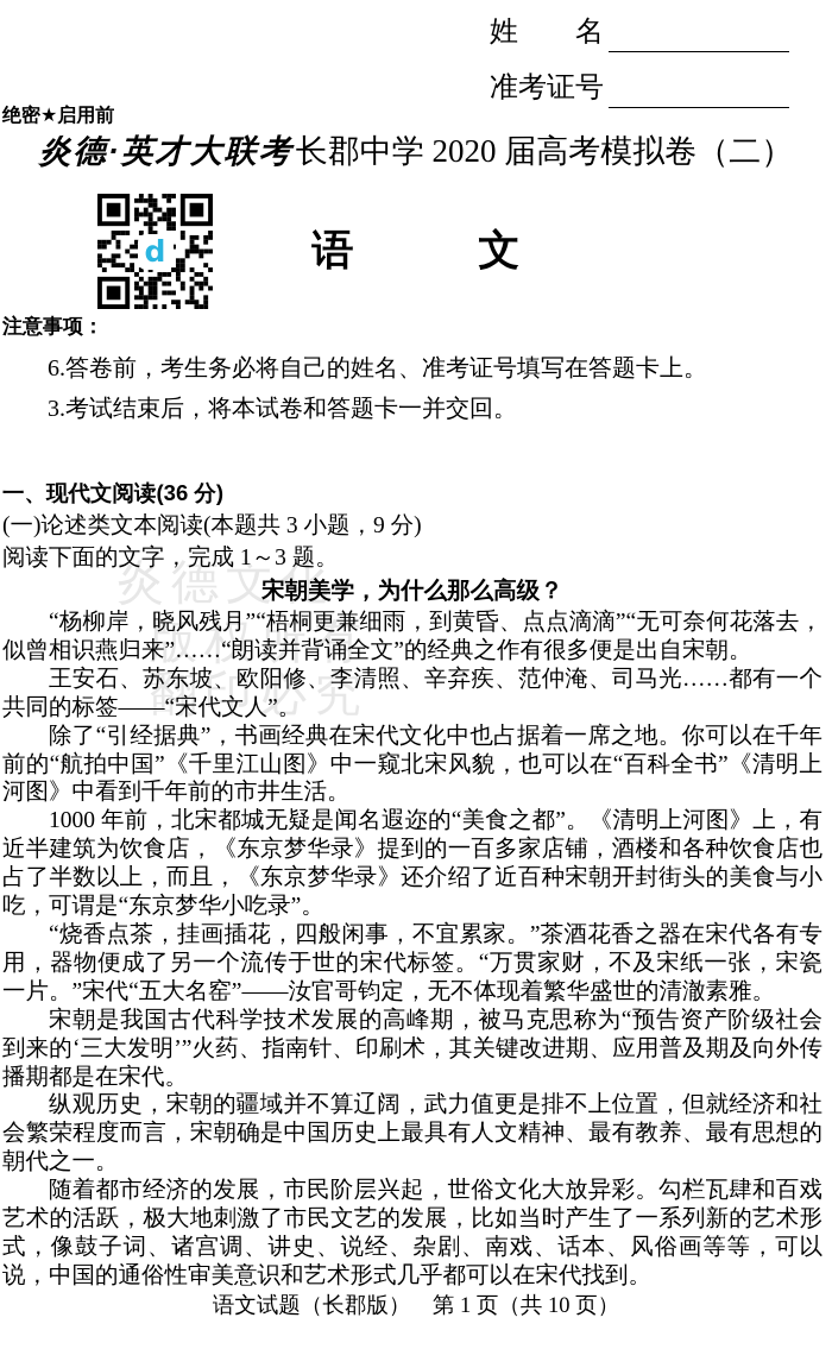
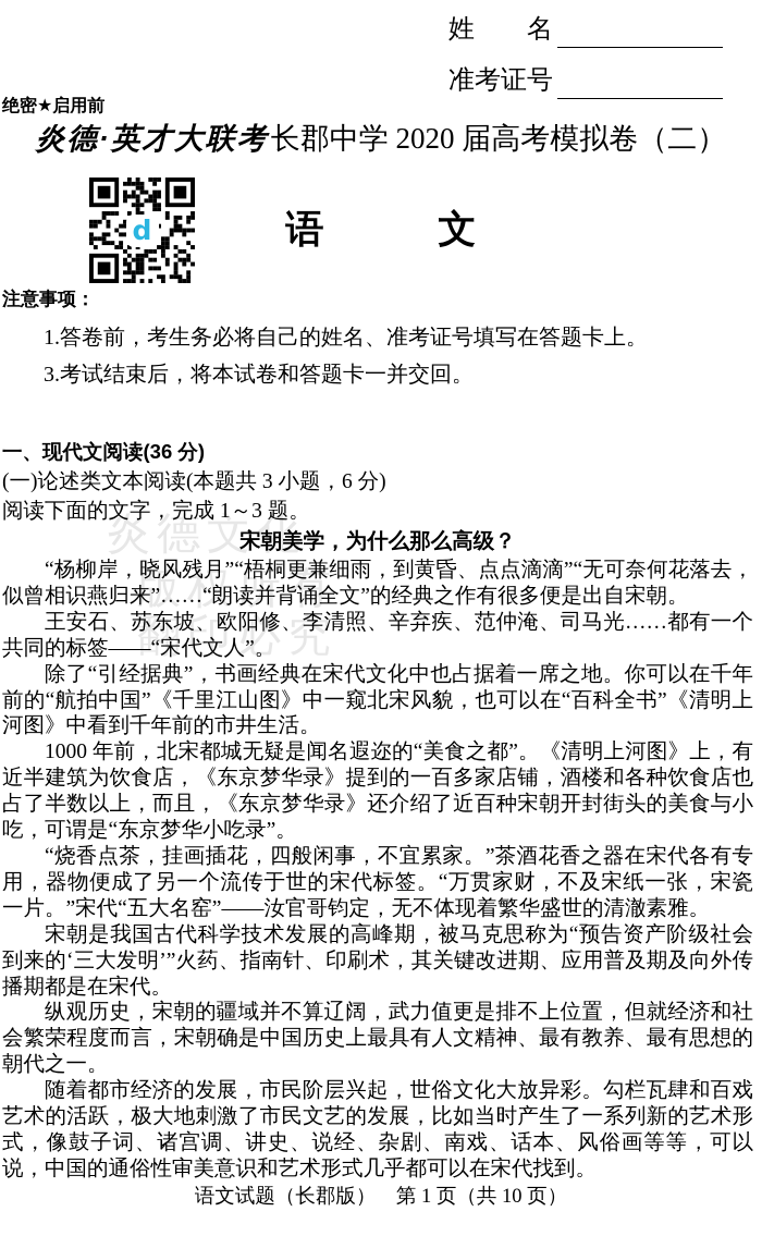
  炎德文化
  版权所有
  翻印必究
  姓 名
  准考证号
  绝密★启用前
  炎德·英才大联考长郡中学 2020 届高考模拟卷（二）
  d
  语 文
  注意事项：
- 6.答卷前，考生务必将自己的姓名、准考证号填写在答题卡上。
+ 1.答卷前，考生务必将自己的姓名、准考证号填写在答题卡上。
  3.考试结束后，将本试卷和答题卡一并交回。
  一、现代文阅读(36 分)
- (一)论述类文本阅读(本题共 3 小题，9 分)
+ (一)论述类文本阅读(本题共 3 小题，6 分)
  阅读下面的文字，完成 1～3 题。
  宋朝美学，为什么那么高级？
  “杨柳岸，晓风残月”“梧桐更兼细雨，到黄昏、点点滴滴”“无可奈何花落去，似曾相识燕归来”……“朗读并背诵全文”的经典之作有很多便是出自宋朝。
  王安石、苏东坡、欧阳修、李清照、辛弃疾、范仲淹、司马光……都有一个共同的标签——“宋代文人”。
  除了“引经据典”，书画经典在宋代文化中也占据着一席之地。你可以在千年前的“航拍中国”《千里江山图》中一窥北宋风貌，也可以在“百科全书”《清明上河图》中看到千年前的市井生活。
  1000 年前，北宋都城无疑是闻名遐迩的“美食之都”。《清明上河图》上，有近半建筑为饮食店，《东京梦华录》提到的一百多家店铺，酒楼和各种饮食店也占了半数以上，而且，《东京梦华录》还介绍了近百种宋朝开封街头的美食与小吃，可谓是“东京梦华小吃录”。
  “烧香点茶，挂画插花，四般闲事，不宜累家。”茶酒花香之器在宋代各有专用，器物便成了另一个流传于世的宋代标签。“万贯家财，不及宋纸一张，宋瓷一片。”宋代“五大名窑”——汝官哥钧定，无不体现着繁华盛世的清澈素雅。
  宋朝是我国古代科学技术发展的高峰期，被马克思称为“预告资产阶级社会到来的‘三大发明’”火药、指南针、印刷术，其关键改进期、应用普及期及向外传播期都是在宋代。
  纵观历史，宋朝的疆域并不算辽阔，武力值更是排不上位置，但就经济和社会繁荣程度而言，宋朝确是中国历史上最具有人文精神、最有教养、最有思想的朝代之一。
  随着都市经济的发展，市民阶层兴起，世俗文化大放异彩。勾栏瓦肆和百戏艺术的活跃，极大地刺激了市民文艺的发展，比如当时产生了一系列新的艺术形式，像鼓子词、诸宫调、讲史、说经、杂剧、南戏、话本、风俗画等等，可以说，中国的通俗性审美意识和艺术形式几乎都可以在宋代找到。
  语文试题（长郡版） 第 1 页（共 10 页）
